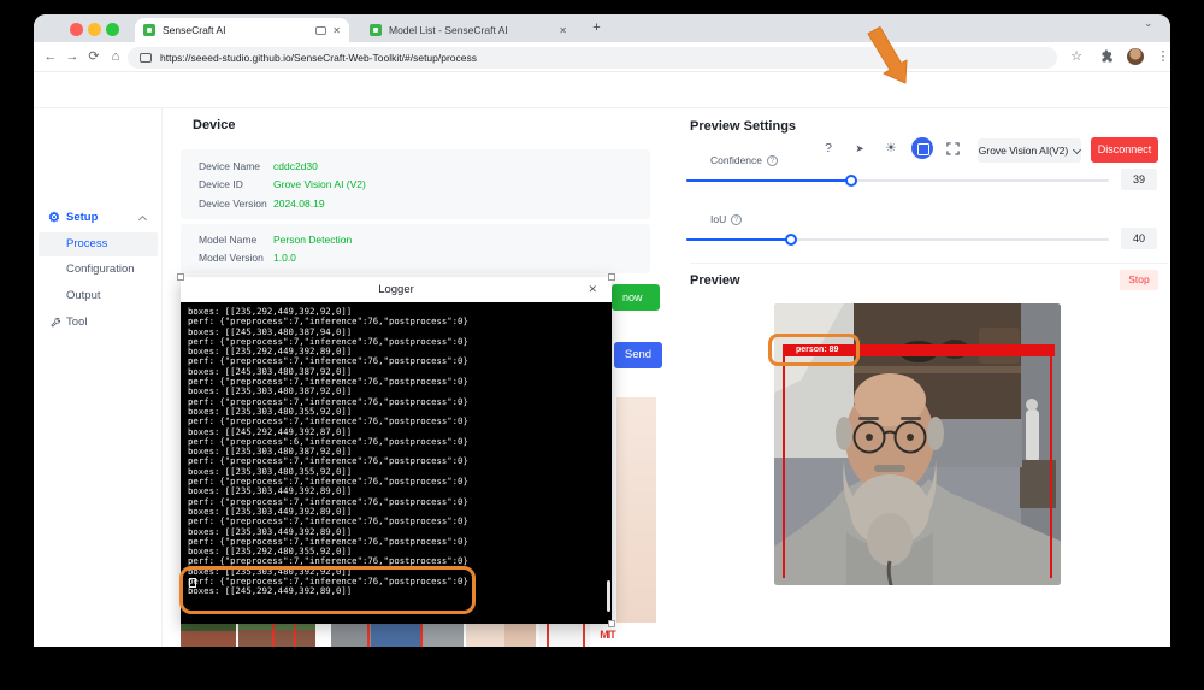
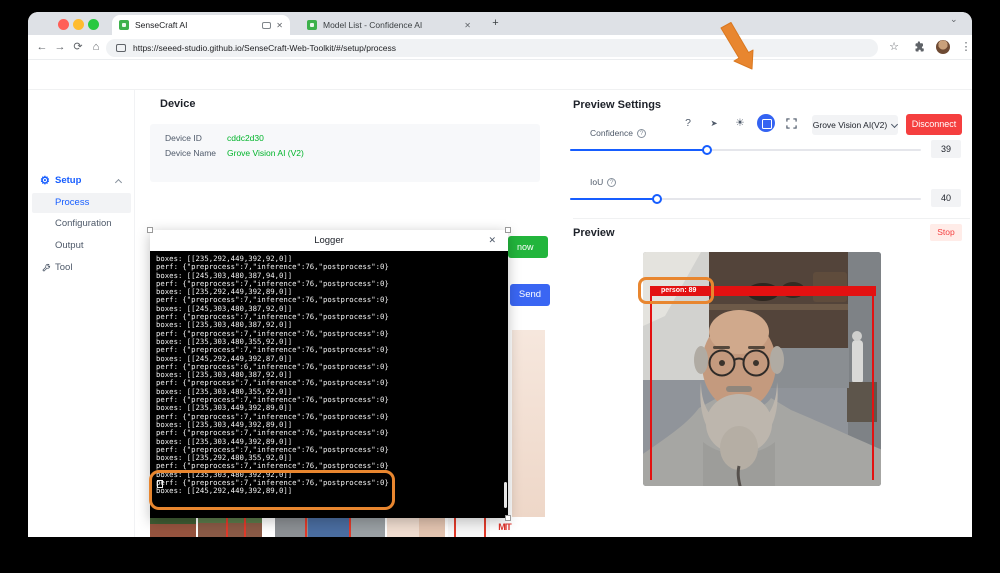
  SenseCraft AI
  ✕
- Model List - SenseCraft AI
+ Model List - Confidence AI
  ✕
  +
  ⌄
  ←
  →
  ⟳
  ⌂
  https://seeed-studio.github.io/SenseCraft-Web-Toolkit/#/setup/process
  ☆
  ⋮
  ?
  ➤
  ☀
  Grove Vision AI(V2)
  Disconnect
  ⚙
  Setup
  Process
  Configuration
  Output
  Tool
  Device
- Device Name
+ Device ID
  cddc2d30
- Device ID
+ Device Name
  Grove Vision AI (V2)
- Device Version
- 2024.08.19
- Model Name
- Person Detection
- Model Version
- 1.0.0
  now
  Send
  MIT
  Preview Settings
  Confidence
  39
  IoU
  40
  Preview
  Stop
  Logger
  ✕
  boxes: [[235,292,449,392,92,0]]
  perf: {"preprocess":7,"inference":76,"postprocess":0}
  boxes: [[245,303,480,387,94,0]]
  perf: {"preprocess":7,"inference":76,"postprocess":0}
  boxes: [[235,292,449,392,89,0]]
  perf: {"preprocess":7,"inference":76,"postprocess":0}
  boxes: [[245,303,480,387,92,0]]
  perf: {"preprocess":7,"inference":76,"postprocess":0}
  boxes: [[235,303,480,387,92,0]]
  perf: {"preprocess":7,"inference":76,"postprocess":0}
  boxes: [[235,303,480,355,92,0]]
  perf: {"preprocess":7,"inference":76,"postprocess":0}
  boxes: [[245,292,449,392,87,0]]
  perf: {"preprocess":6,"inference":76,"postprocess":0}
  boxes: [[235,303,480,387,92,0]]
  perf: {"preprocess":7,"inference":76,"postprocess":0}
  boxes: [[235,303,480,355,92,0]]
  perf: {"preprocess":7,"inference":76,"postprocess":0}
  boxes: [[235,303,449,392,89,0]]
  perf: {"preprocess":7,"inference":76,"postprocess":0}
  boxes: [[235,303,449,392,89,0]]
  perf: {"preprocess":7,"inference":76,"postprocess":0}
  boxes: [[235,303,449,392,89,0]]
  perf: {"preprocess":7,"inference":76,"postprocess":0}
  boxes: [[235,292,480,355,92,0]]
  perf: {"preprocess":7,"inference":76,"postprocess":0}
  boxes: [[235,303,480,392,92,0]]
  perf: {"preprocess":7,"inference":76,"postprocess":0}
  boxes: [[245,292,449,392,89,0]]
